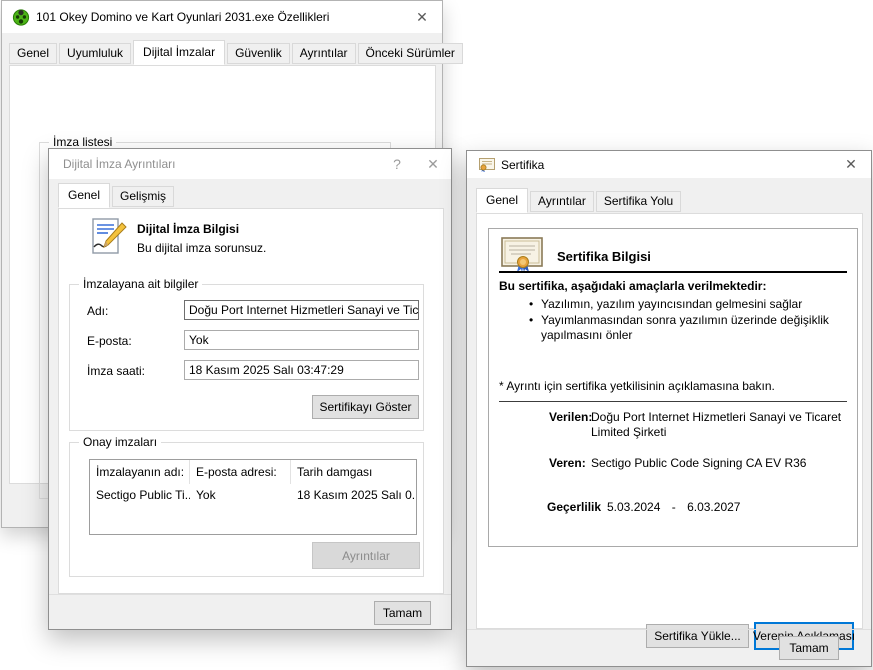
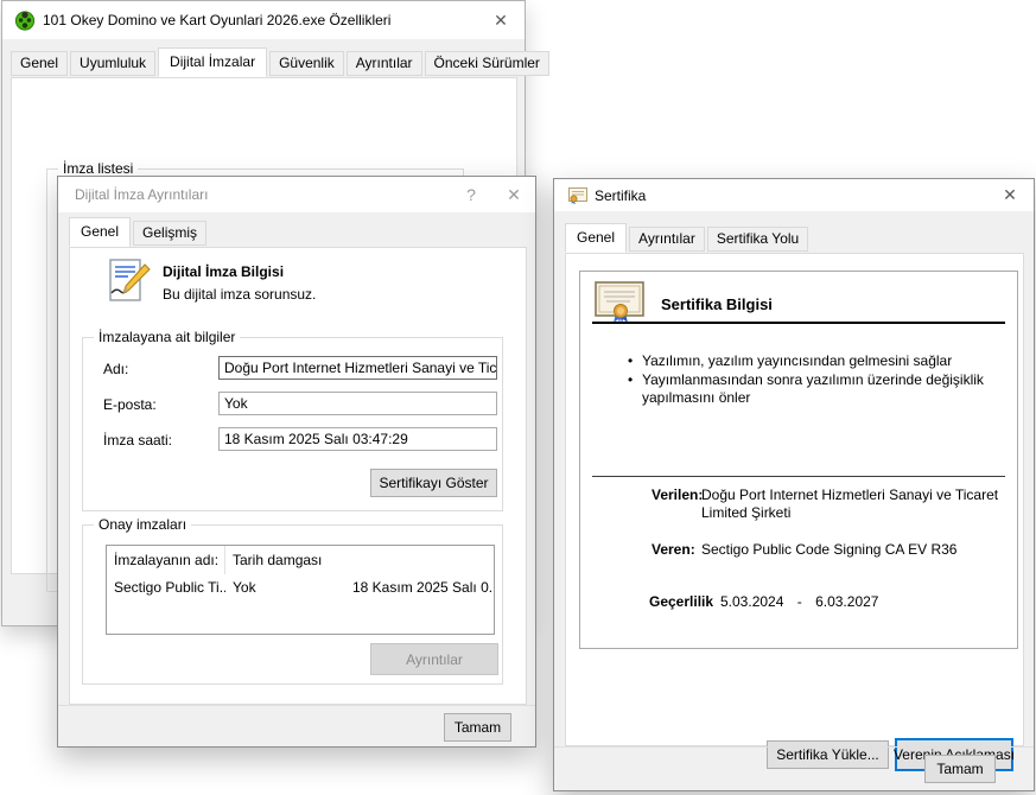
- 101 Okey Domino ve Kart Oyunlari 2031.exe Özellikleri
+ 101 Okey Domino ve Kart Oyunlari 2026.exe Özellikleri
  ✕
  Genel
  Uyumluluk
  Dijital İmzalar
  Güvenlik
  Ayrıntılar
  Önceki Sürümler
  İmza listesi
  Dijital İmza Ayrıntıları
  ?
  ✕
  Genel
  Gelişmiş
  Dijital İmza Bilgisi
  Bu dijital imza sorunsuz.
  İmzalayana ait bilgiler
  Adı:
  Doğu Port Internet Hizmetleri Sanayi ve Tic
  E-posta:
  Yok
  İmza saati:
  18 Kasım 2025 Salı 03:47:29
  Sertifikayı Göster
  Onay imzaları
  İmzalayanın adı:
- E-posta adresi:
  Tarih damgası
  Sectigo Public Ti..
  Yok
  18 Kasım 2025 Salı 0.
  Ayrıntılar
  Tamam
  Sertifika
  ✕
  Genel
  Ayrıntılar
  Sertifika Yolu
  Sertifika Bilgisi
- Bu sertifika, aşağıdaki amaçlarla verilmektedir:
  •
  Yazılımın, yazılım yayıncısından gelmesini sağlar
  •
  Yayımlanmasından sonra yazılımın üzerinde değişiklik yapılmasını önler
- * Ayrıntı için sertifika yetkilisinin açıklamasına bakın.
  Verilen:
  Doğu Port Internet Hizmetleri Sanayi ve Ticaret Limited Şirketi
  Veren:
  Sectigo Public Code Signing CA EV R36
  Geçerlilik
  5.03.2024 - 6.03.2027
  Sertifika Yükle...
  Tamam
